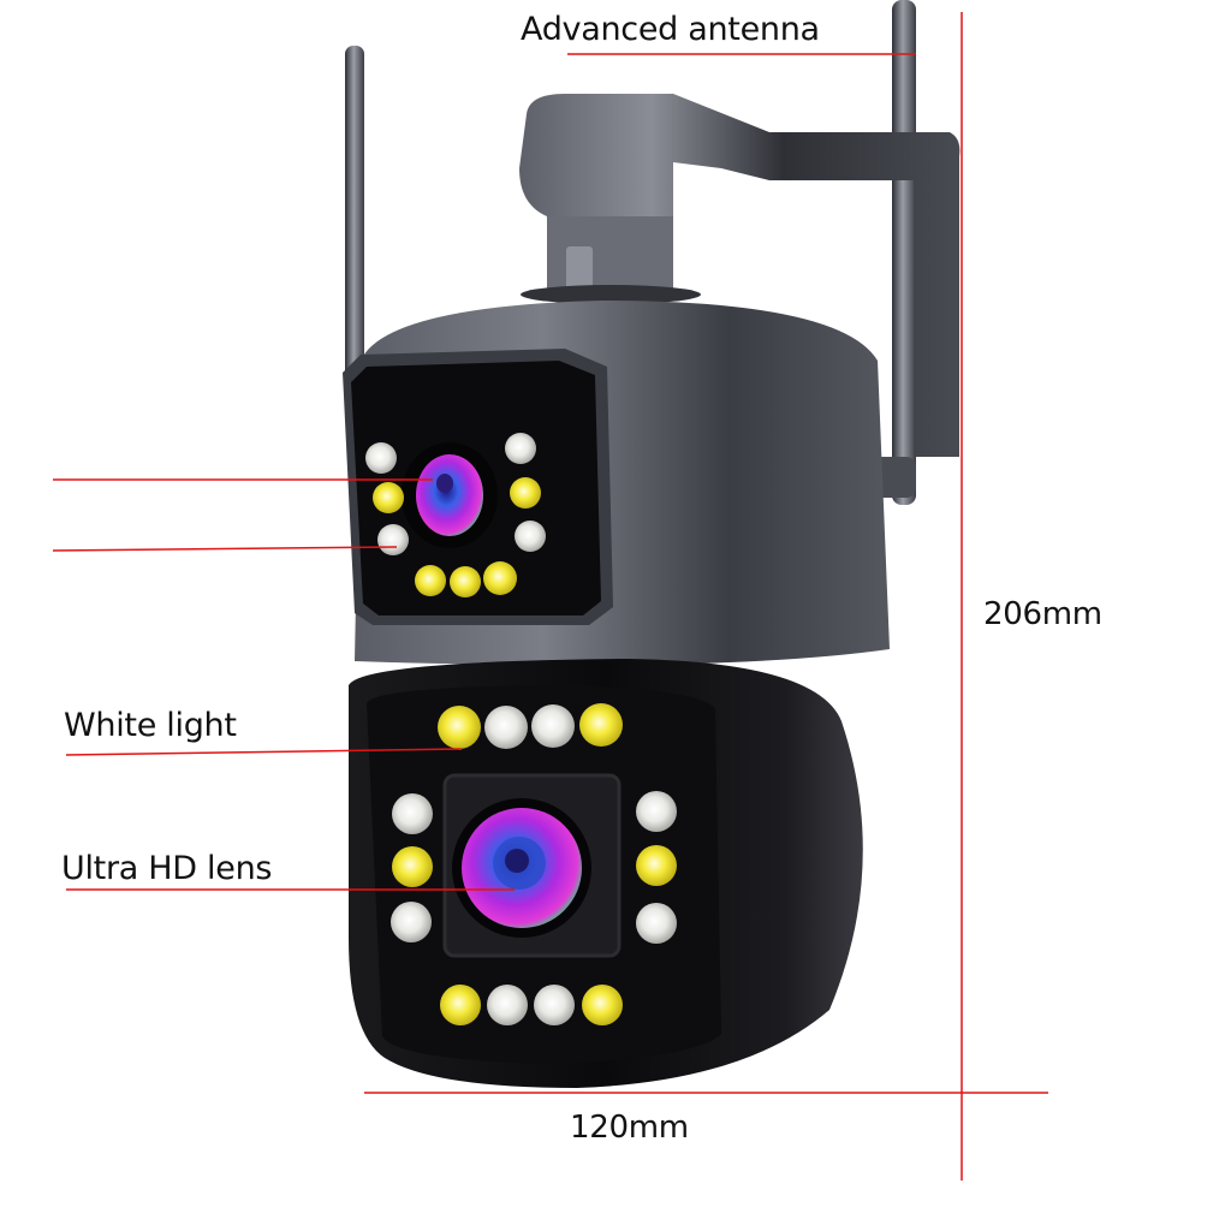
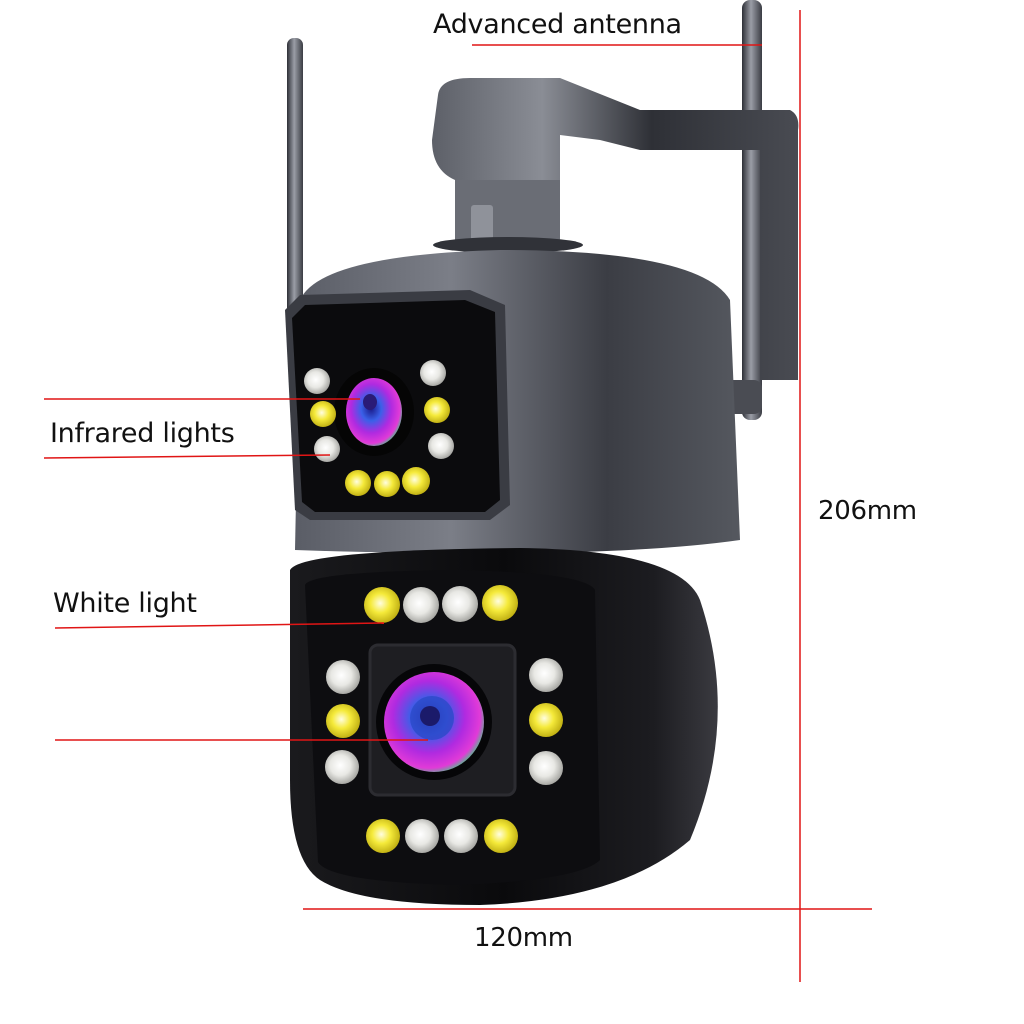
  Advanced antenna
+ Infrared lights
  White light
- Ultra HD lens
  206mm
  120mm
